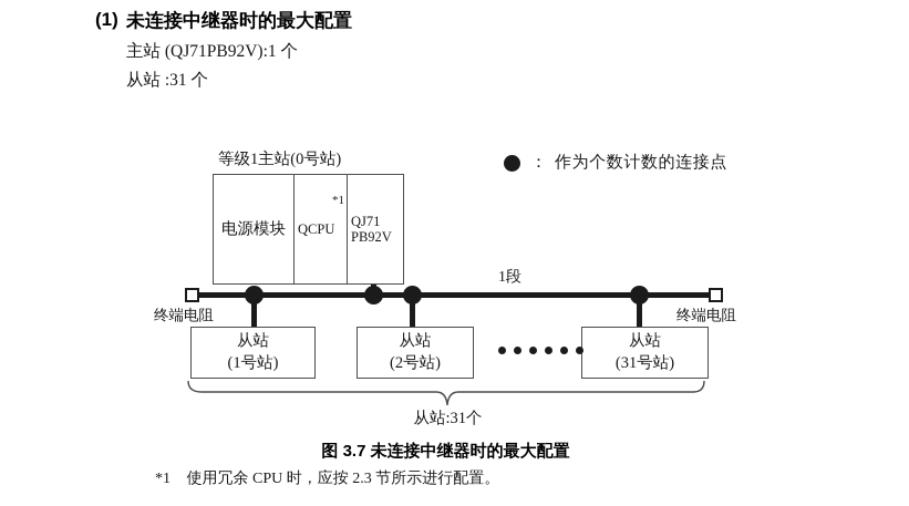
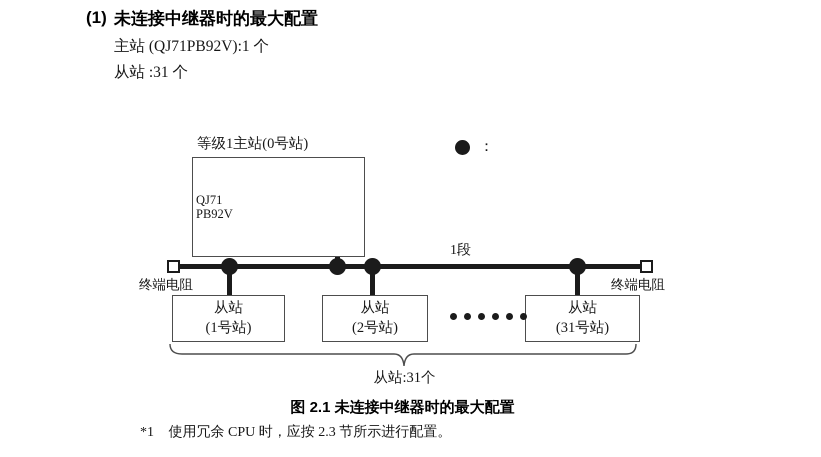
  (1)
  未连接中继器时的最大配置
  主站 (QJ71PB92V):1 个
  从站 :31 个
  ：
- 作为个数计数的连接点
  等级1主站(0号站)
- 电源模块
- QCPU
- *1
  QJ71
  PB92V
  1段
  终端电阻
  终端电阻
  从站
  (1号站)
  从站
  (2号站)
  从站
  (31号站)
  从站:31个
- 图 3.7 未连接中继器时的最大配置
+ 图 2.1 未连接中继器时的最大配置
  *1 使用冗余 CPU 时，应按 2.3 节所示进行配置。
